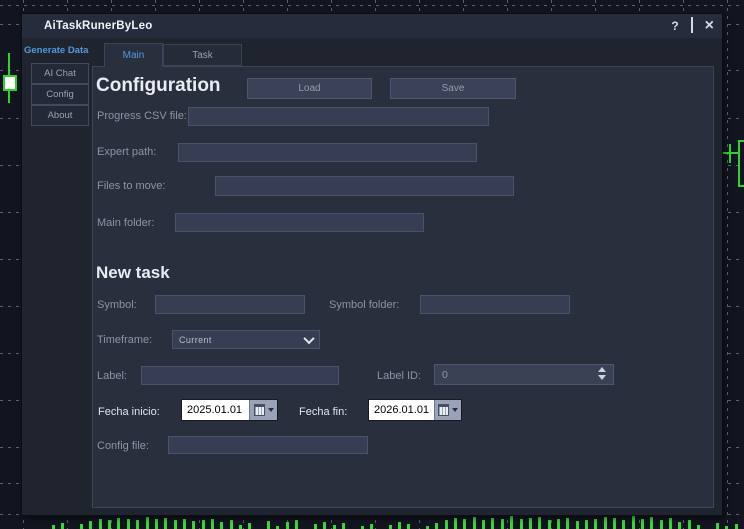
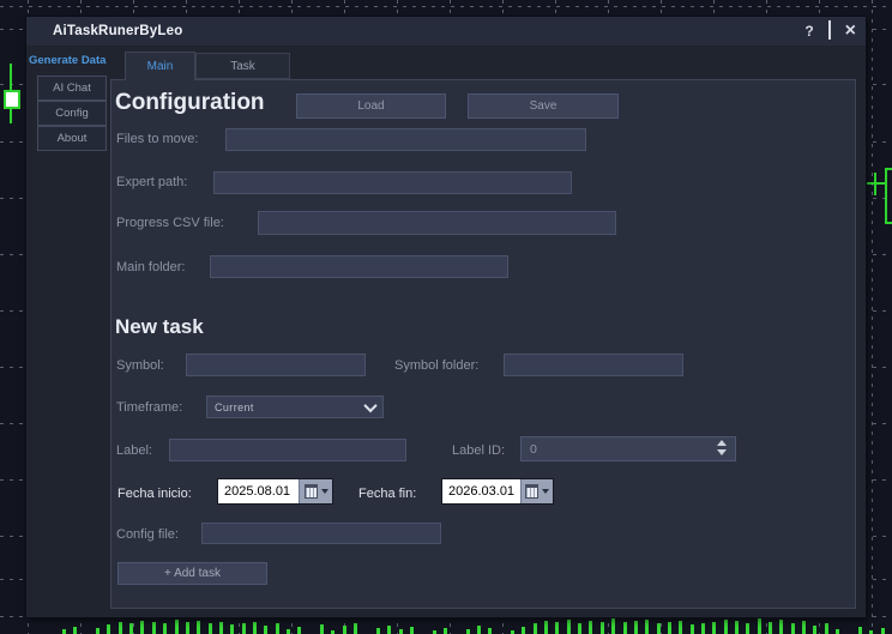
  AiTaskRunerByLeo
  ?
  ×
  Generate Data
  AI Chat
  Config
  About
  Main
  Task
  Configuration
  Load
  Save
- Progress CSV file:
+ Files to move:
  Expert path:
- Files to move:
+ Progress CSV file:
  Main folder:
  New task
  Symbol:
  Symbol folder:
  Timeframe:
  Current
  Label:
  Label ID:
  0
  Fecha inicio:
- 2025.01.01
+ 2025.08.01
  Fecha fin:
- 2026.01.01
+ 2026.03.01
  Config file:
+ + Add task
